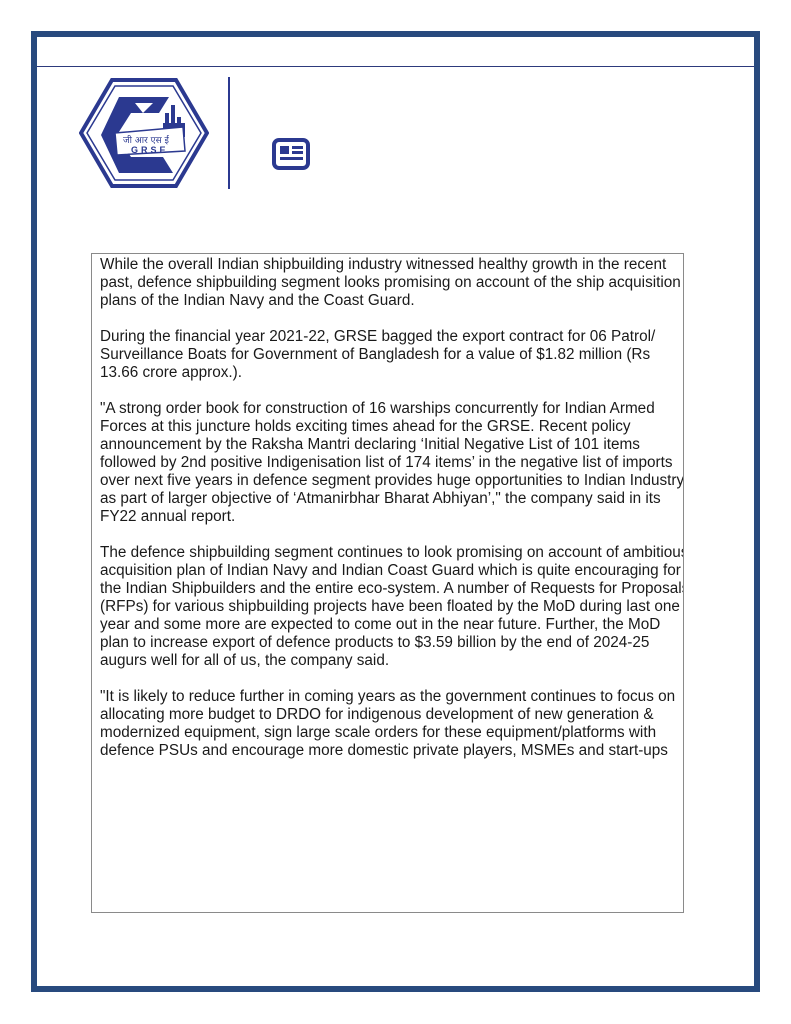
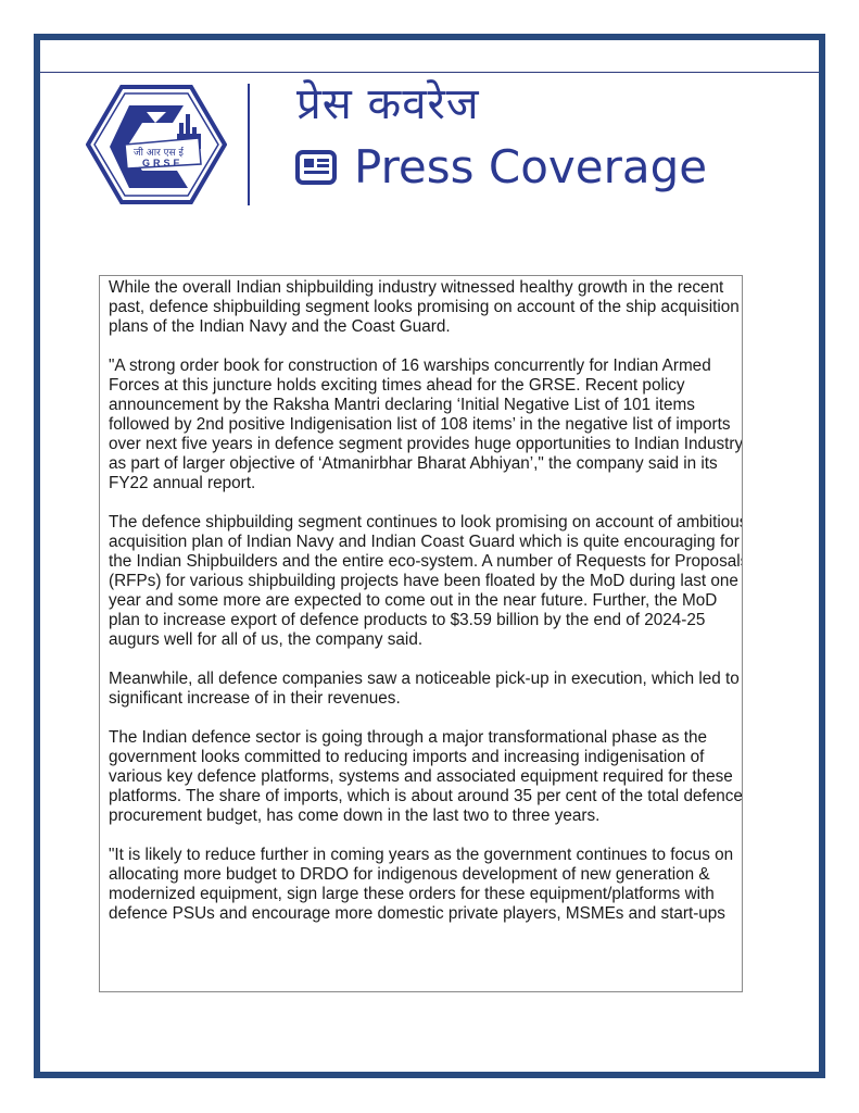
  जी आर एस ई
  GRSE
+ प्रेस कवरेज
+ Press Coverage
  While the overall Indian shipbuilding industry witnessed healthy growth in the recent past, defence shipbuilding segment looks promising on account of the ship acquisition plans of the Indian Navy and the Coast Guard.
- During the financial year 2021-22, GRSE bagged the export contract for 06 Patrol/ Surveillance Boats for Government of Bangladesh for a value of $1.82 million (Rs 13.66 crore approx.).
- "A strong order book for construction of 16 warships concurrently for Indian Armed Forces at this juncture holds exciting times ahead for the GRSE. Recent policy announcement by the Raksha Mantri declaring ‘Initial Negative List of 101 items followed by 2nd positive Indigenisation list of 174 items’ in the negative list of imports over next five years in defence segment provides huge opportunities to Indian Industry as part of larger objective of ‘Atmanirbhar Bharat Abhiyan’," the company said in its FY22 annual report.
+ "A strong order book for construction of 16 warships concurrently for Indian Armed Forces at this juncture holds exciting times ahead for the GRSE. Recent policy announcement by the Raksha Mantri declaring ‘Initial Negative List of 101 items followed by 2nd positive Indigenisation list of 108 items’ in the negative list of imports over next five years in defence segment provides huge opportunities to Indian Industry as part of larger objective of ‘Atmanirbhar Bharat Abhiyan’," the company said in its FY22 annual report.
  The defence shipbuilding segment continues to look promising on account of ambitiou acquisition plan of Indian Navy and Indian Coast Guard which is quite encouraging for the Indian Shipbuilders and the entire eco-system. A number of Requests for Proposal (RFPs) for various shipbuilding projects have been floated by the MoD during last one year and some more are expected to come out in the near future. Further, the MoD plan to increase export of defence products to $3.59 billion by the end of 2024-25 augurs well for all of us, the company said.
+ Meanwhile, all defence companies saw a noticeable pick-up in execution, which led to significant increase of in their revenues.
+ The Indian defence sector is going through a major transformational phase as the government looks committed to reducing imports and increasing indigenisation of various key defence platforms, systems and associated equipment required for these platforms. The share of imports, which is about around 35 per cent of the total defence procurement budget, has come down in the last two to three years.
- "It is likely to reduce further in coming years as the government continues to focus on allocating more budget to DRDO for indigenous development of new generation & modernized equipment, sign large scale orders for these equipment/platforms with defence PSUs and encourage more domestic private players, MSMEs and start-ups
+ "It is likely to reduce further in coming years as the government continues to focus on allocating more budget to DRDO for indigenous development of new generation & modernized equipment, sign large these orders for these equipment/platforms with defence PSUs and encourage more domestic private players, MSMEs and start-ups
